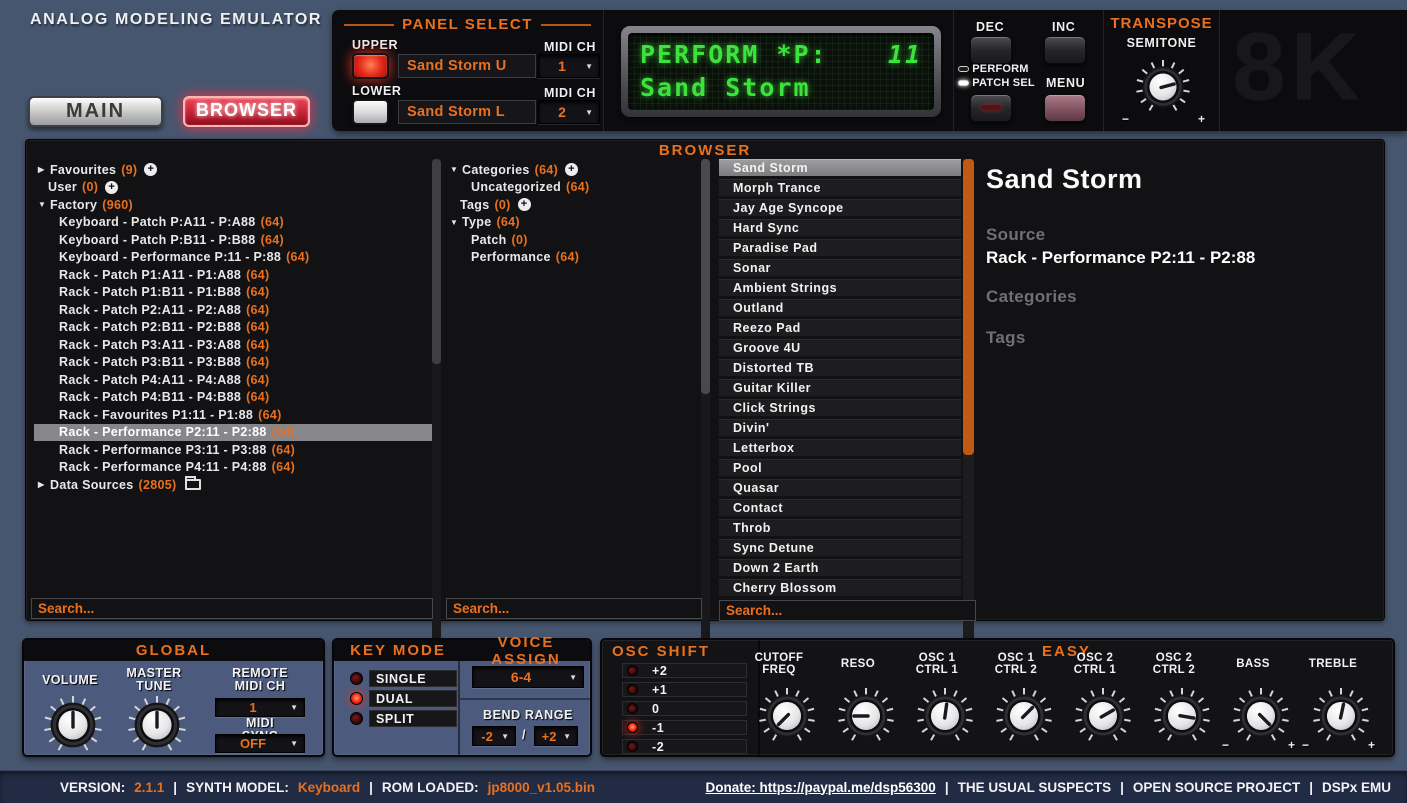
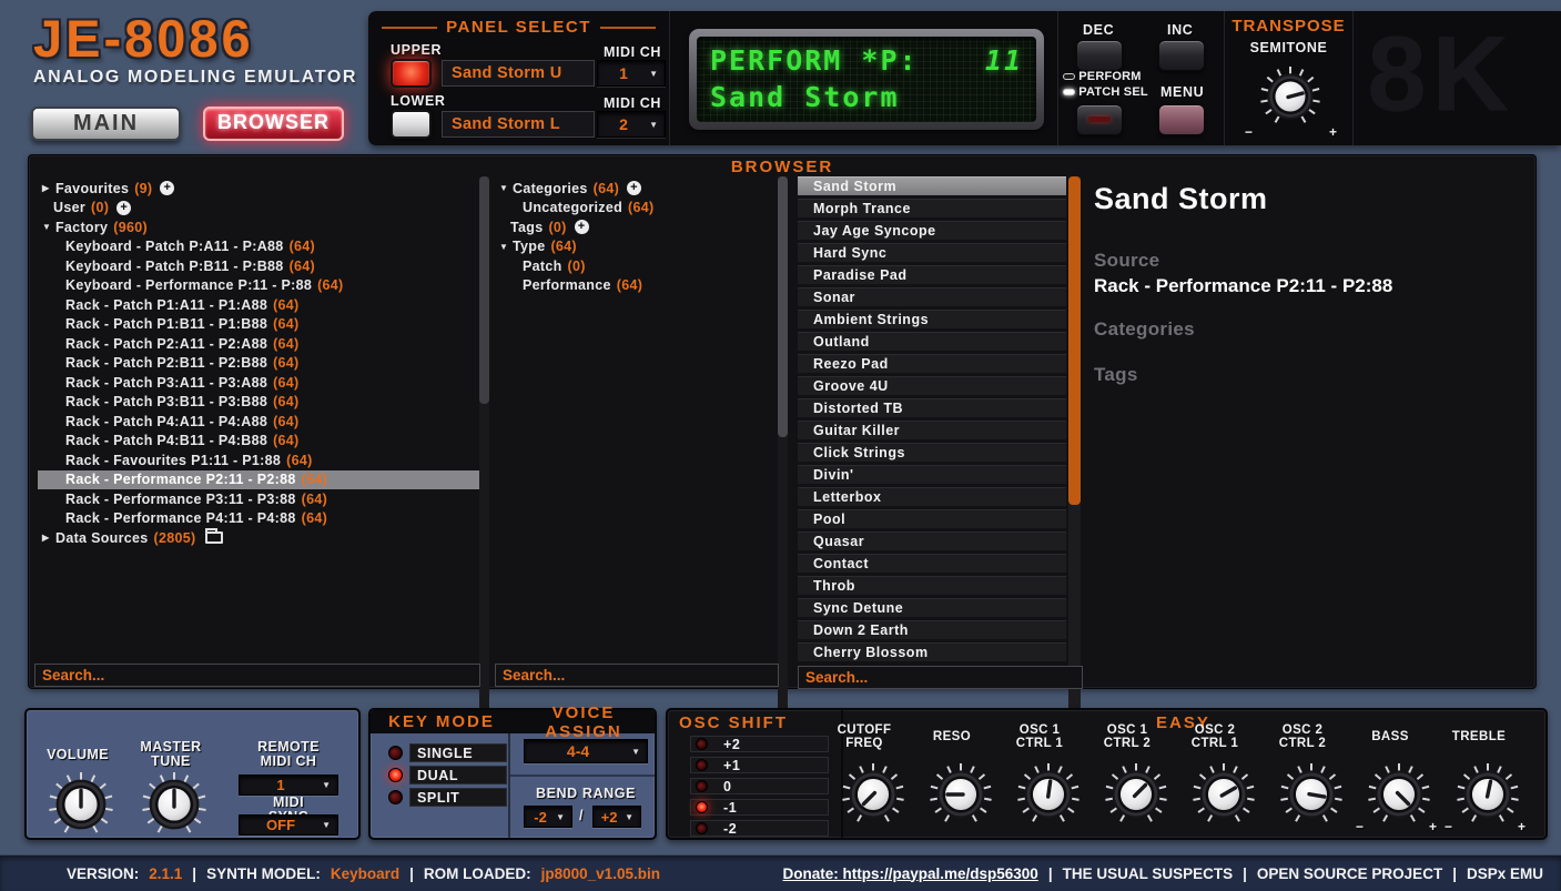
+ JE-8086
  ANALOG MODELING EMULATOR
  MAIN
  BROWSER
  PANEL SELECT
  UPPER
  Sand Storm U
  MIDI CH
  1
  ▼
  LOWER
  Sand Storm L
  MIDI CH
  2
  ▼
  PERFORM *P:
  11
  Sand Storm
  DEC
  INC
  PERFORM
  PATCH SEL
  MENU
  TRANSPOSE
  SEMITONE
  −
  +
  BROWSER
  ▶
  Favourites
  (9)
  +
  User
  (0)
  +
  ▼
  Factory
  (960)
  Keyboard - Patch P:A11 - P:A88
  (64)
  Keyboard - Patch P:B11 - P:B88
  (64)
  Keyboard - Performance P:11 - P:88
  (64)
  Rack - Patch P1:A11 - P1:A88
  (64)
  Rack - Patch P1:B11 - P1:B88
  (64)
  Rack - Patch P2:A11 - P2:A88
  (64)
  Rack - Patch P2:B11 - P2:B88
  (64)
  Rack - Patch P3:A11 - P3:A88
  (64)
  Rack - Patch P3:B11 - P3:B88
  (64)
  Rack - Patch P4:A11 - P4:A88
  (64)
  Rack - Patch P4:B11 - P4:B88
  (64)
  Rack - Favourites P1:11 - P1:88
  (64)
  Rack - Performance P2:11 - P2:88
  (64)
  Rack - Performance P3:11 - P3:88
  (64)
  Rack - Performance P4:11 - P4:88
  (64)
  ▶
  Data Sources
  (2805)
  Search...
  ▼
  Categories
  (64)
  +
  Uncategorized
  (64)
  Tags
  (0)
  +
  ▼
  Type
  (64)
  Patch
  (0)
  Performance
  (64)
  Search...
  Sand Storm
  Morph Trance
  Jay Age Syncope
  Hard Sync
  Paradise Pad
  Sonar
  Ambient Strings
  Outland
  Reezo Pad
  Groove 4U
  Distorted TB
  Guitar Killer
  Click Strings
  Divin'
  Letterbox
  Pool
  Quasar
  Contact
  Throb
  Sync Detune
  Down 2 Earth
  Cherry Blossom
  Search...
  Sand Storm
  Source
  Rack - Performance P2:11 - P2:88
  Categories
  Tags
- GLOBAL
  VOLUME
  MASTER
  TUNE
  REMOTE
  MIDI CH
  1
  ▼
  MIDI
  OFF
  ▼
  KEY MODE
  VOICE ASSIGN
  SINGLE
  DUAL
  SPLIT
- 6-4
+ 4-4
  ▼
  BEND RANGE
  -2
  ▼
  /
  +2
  ▼
  OSC SHIFT
  +2
  +1
  0
  -1
  -2
  EASY
  CUTOFF
  FREQ
  RESO
  OSC 1
  CTRL 1
  OSC 1
  CTRL 2
  OSC 2
  CTRL 1
  OSC 2
  CTRL 2
  BASS
  −
  +
  TREBLE
  −
  +
  VERSION:
  2.1.1
  |
  SYNTH MODEL:
  Keyboard
  |
  ROM LOADED:
  jp8000_v1.05.bin
  Donate: https://paypal.me/dsp56300
  |
  THE USUAL SUSPECTS
  |
  OPEN SOURCE PROJECT
  |
  DSPx EMU
